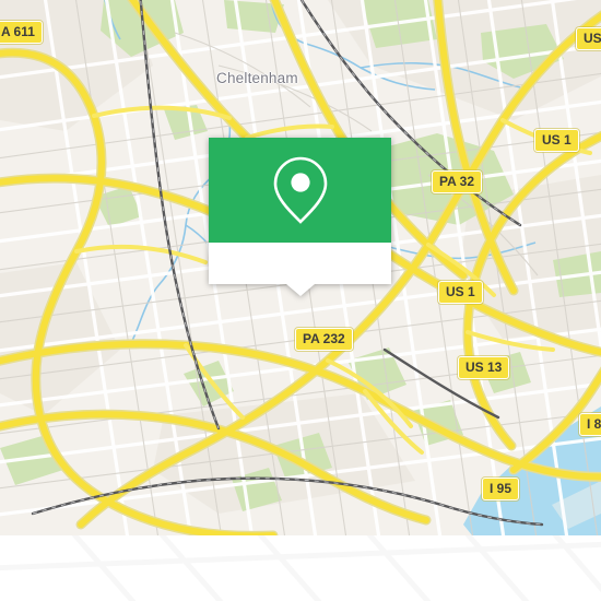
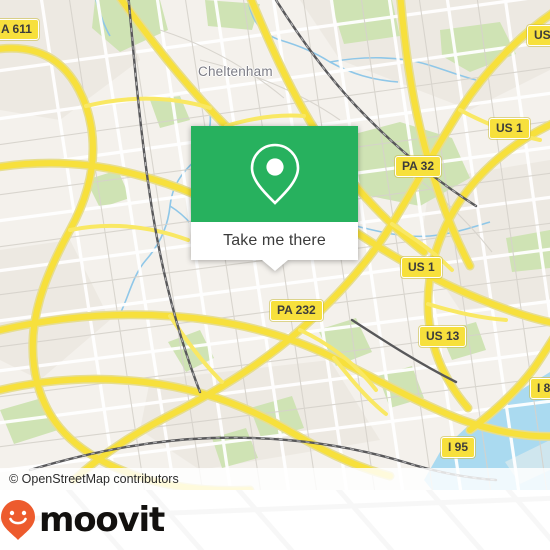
  Cheltenham
  A 611
  US
  US 1
  PA 32
  US 1
  PA 232
  US 13
  I 8
  I 95
+ Take me there
+ © OpenStreetMap contributors
+ moovit
